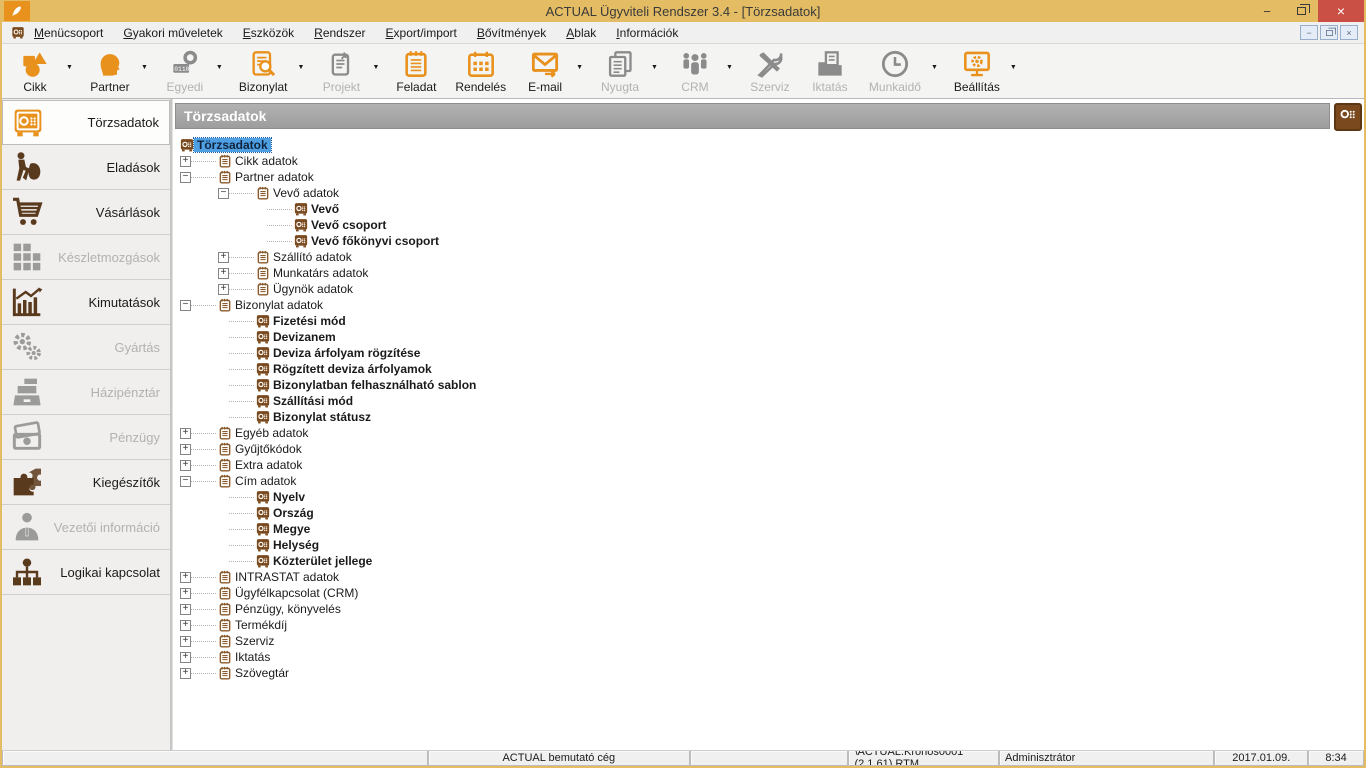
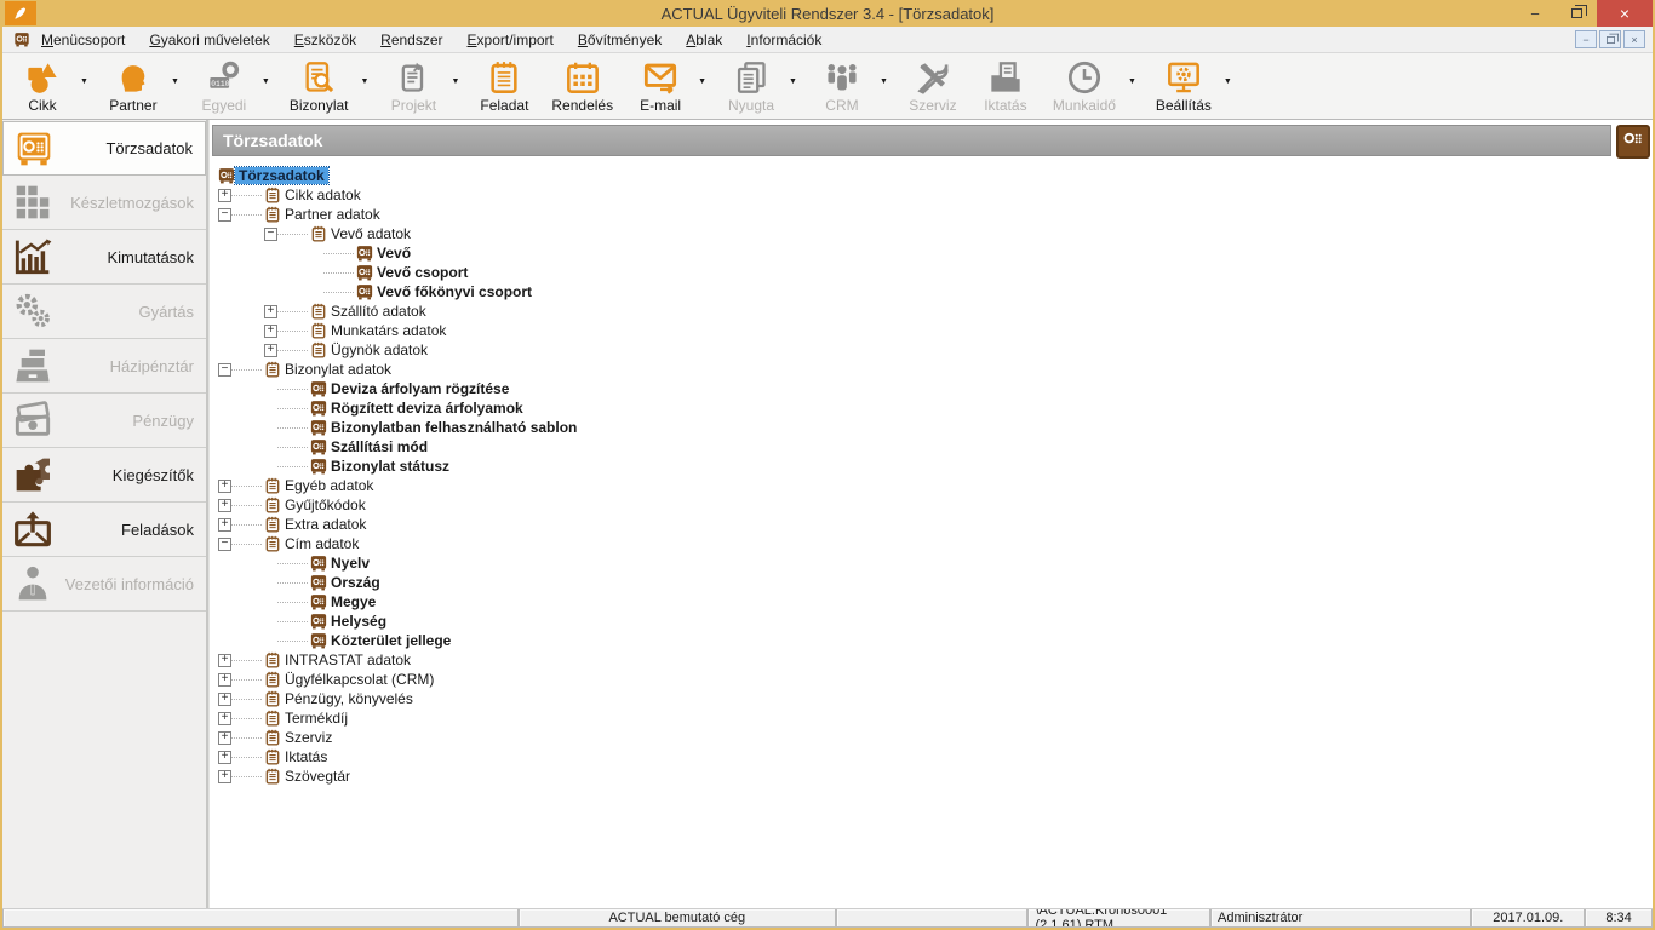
  ACTUAL Ügyviteli Rendszer 3.4 - [Törzsadatok]
  −
  ×
  Menücsoport
  Gyakori műveletek
  Eszközök
  Rendszer
  Export/import
  Bővítmények
  Ablak
  Információk
  −
  ×
  Cikk
  Partner
  Egyedi
  Bizonylat
  Projekt
  Feladat
  Rendelés
  E-mail
  Nyugta
  CRM
  Szerviz
  Iktatás
  Munkaidő
  Beállítás
  Törzsadatok
- Eladások
- Vásárlások
  Készletmozgások
  Kimutatások
  Gyártás
  Házipénztár
  Pénzügy
  Kiegészítők
+ Feladások
  Vezetői információ
- Logikai kapcsolat
  Törzsadatok
  Törzsadatok
  +
  Cikk adatok
  −
  Partner adatok
  −
  Vevő adatok
  Vevő
  Vevő csoport
  Vevő főkönyvi csoport
  +
  Szállító adatok
  +
  Munkatárs adatok
  +
  Ügynök adatok
  −
  Bizonylat adatok
- Fizetési mód
- Devizanem
  Deviza árfolyam rögzítése
  Rögzített deviza árfolyamok
  Bizonylatban felhasználható sablon
  Szállítási mód
  Bizonylat státusz
  +
  Egyéb adatok
  +
  Gyűjtőkódok
  +
  Extra adatok
  −
  Cím adatok
  Nyelv
  Ország
  Megye
  Helység
  Közterület jellege
  +
  INTRASTAT adatok
  +
  Ügyfélkapcsolat (CRM)
  +
  Pénzügy, könyvelés
  +
  Termékdíj
  +
  Szerviz
  +
  Iktatás
  +
  Szövegtár
  ACTUAL bemutató cég
  \ACTUAL.Kronos0001 (2.1.61) RTM
  Adminisztrátor
  2017.01.09.
  8:34
